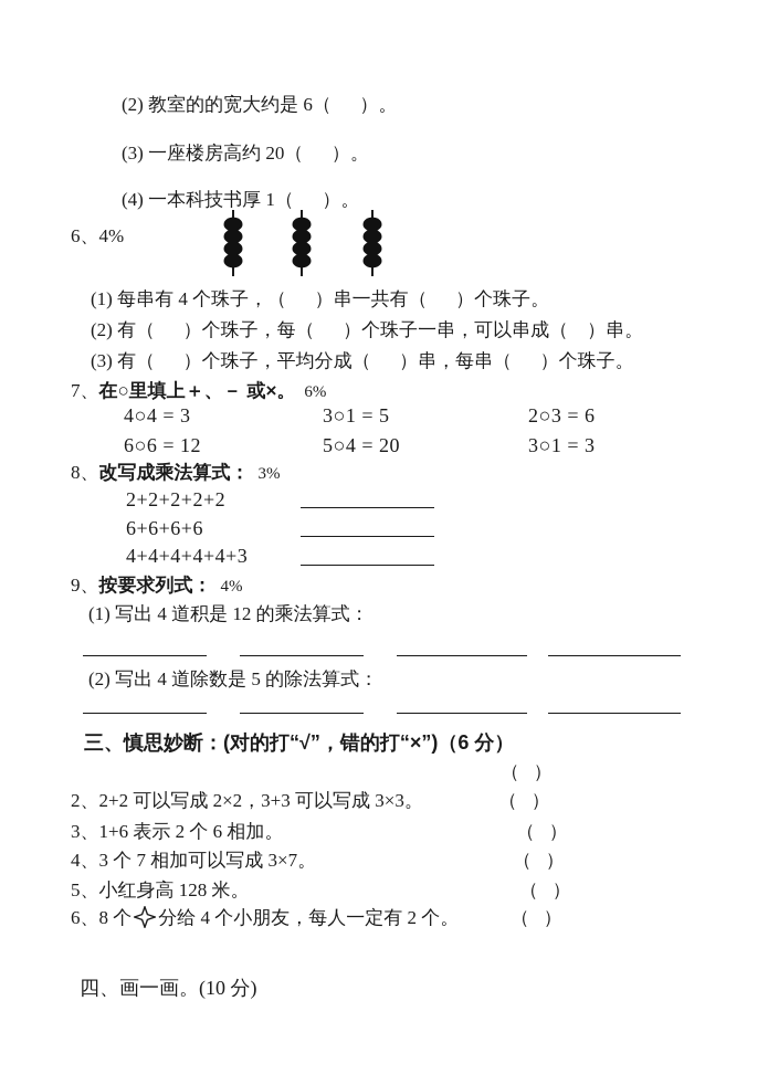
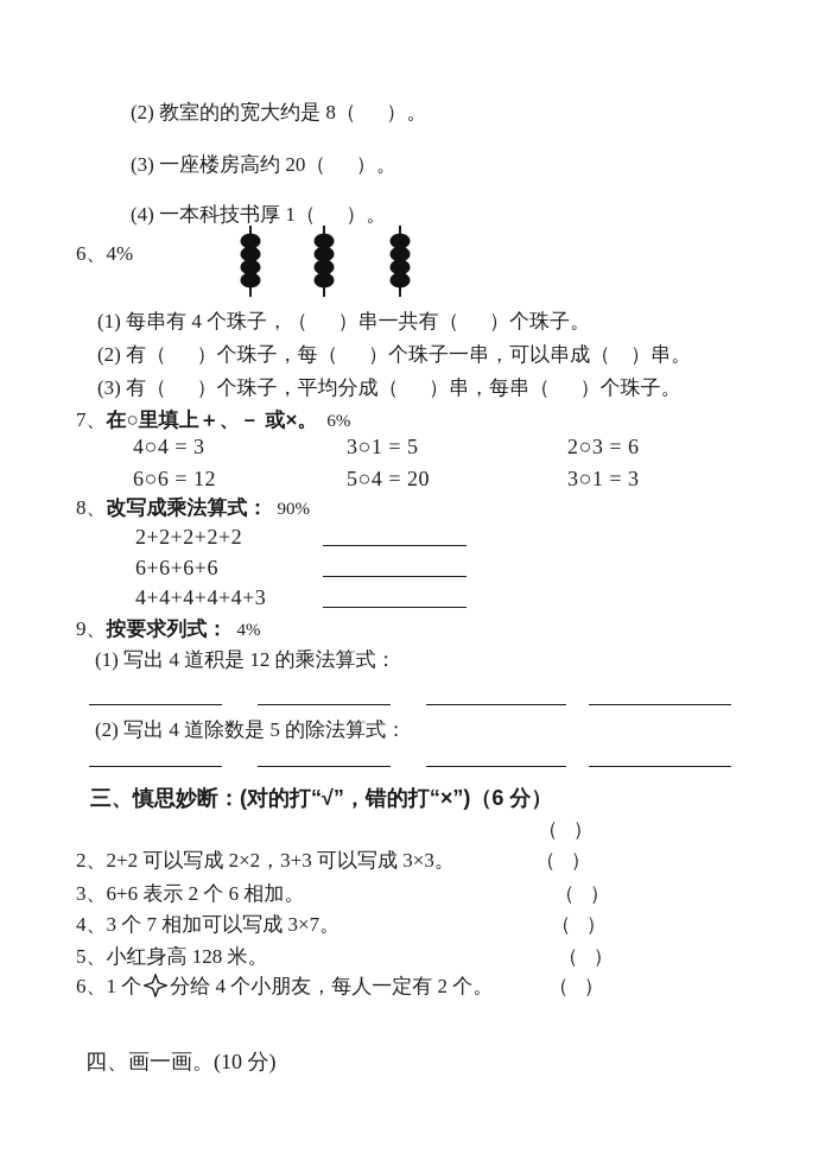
- (2) 教室的的宽大约是 6（ ）。
+ (2) 教室的的宽大约是 8（ ）。
  (3) 一座楼房高约 20（ ）。
  (4) 一本科技书厚 1（ ）。
  6、4%
  (1) 每串有 4 个珠子，（ ）串一共有（ ）个珠子。
  (2) 有（ ）个珠子，每（ ）个珠子一串，可以串成（ ）串。
  (3) 有（ ）个珠子，平均分成（ ）串，每串（ ）个珠子。
  7、在○里填上＋、－ 或×。 6%
  4○4 = 3
  3○1 = 5
  2○3 = 6
  6○6 = 12
  5○4 = 20
  3○1 = 3
- 8、改写成乘法算式： 3%
+ 8、改写成乘法算式： 90%
  2+2+2+2+2
  6+6+6+6
  4+4+4+4+4+3
  9、按要求列式： 4%
  (1) 写出 4 道积是 12 的乘法算式：
  (2) 写出 4 道除数是 5 的除法算式：
  三、慎思妙断：(对的打“√”，错的打“×”)（6 分）
  （ ）
  2、2+2 可以写成 2×2，3+3 可以写成 3×3。
  （ ）
- 3、1+6 表示 2 个 6 相加。
+ 3、6+6 表示 2 个 6 相加。
  （ ）
  4、3 个 7 相加可以写成 3×7。
  （ ）
  5、小红身高 128 米。
  （ ）
- 6、8 个 分给 4 个小朋友，每人一定有 2 个。
+ 6、1 个 分给 4 个小朋友，每人一定有 2 个。
  （ ）
  四、画一画。(10 分)
